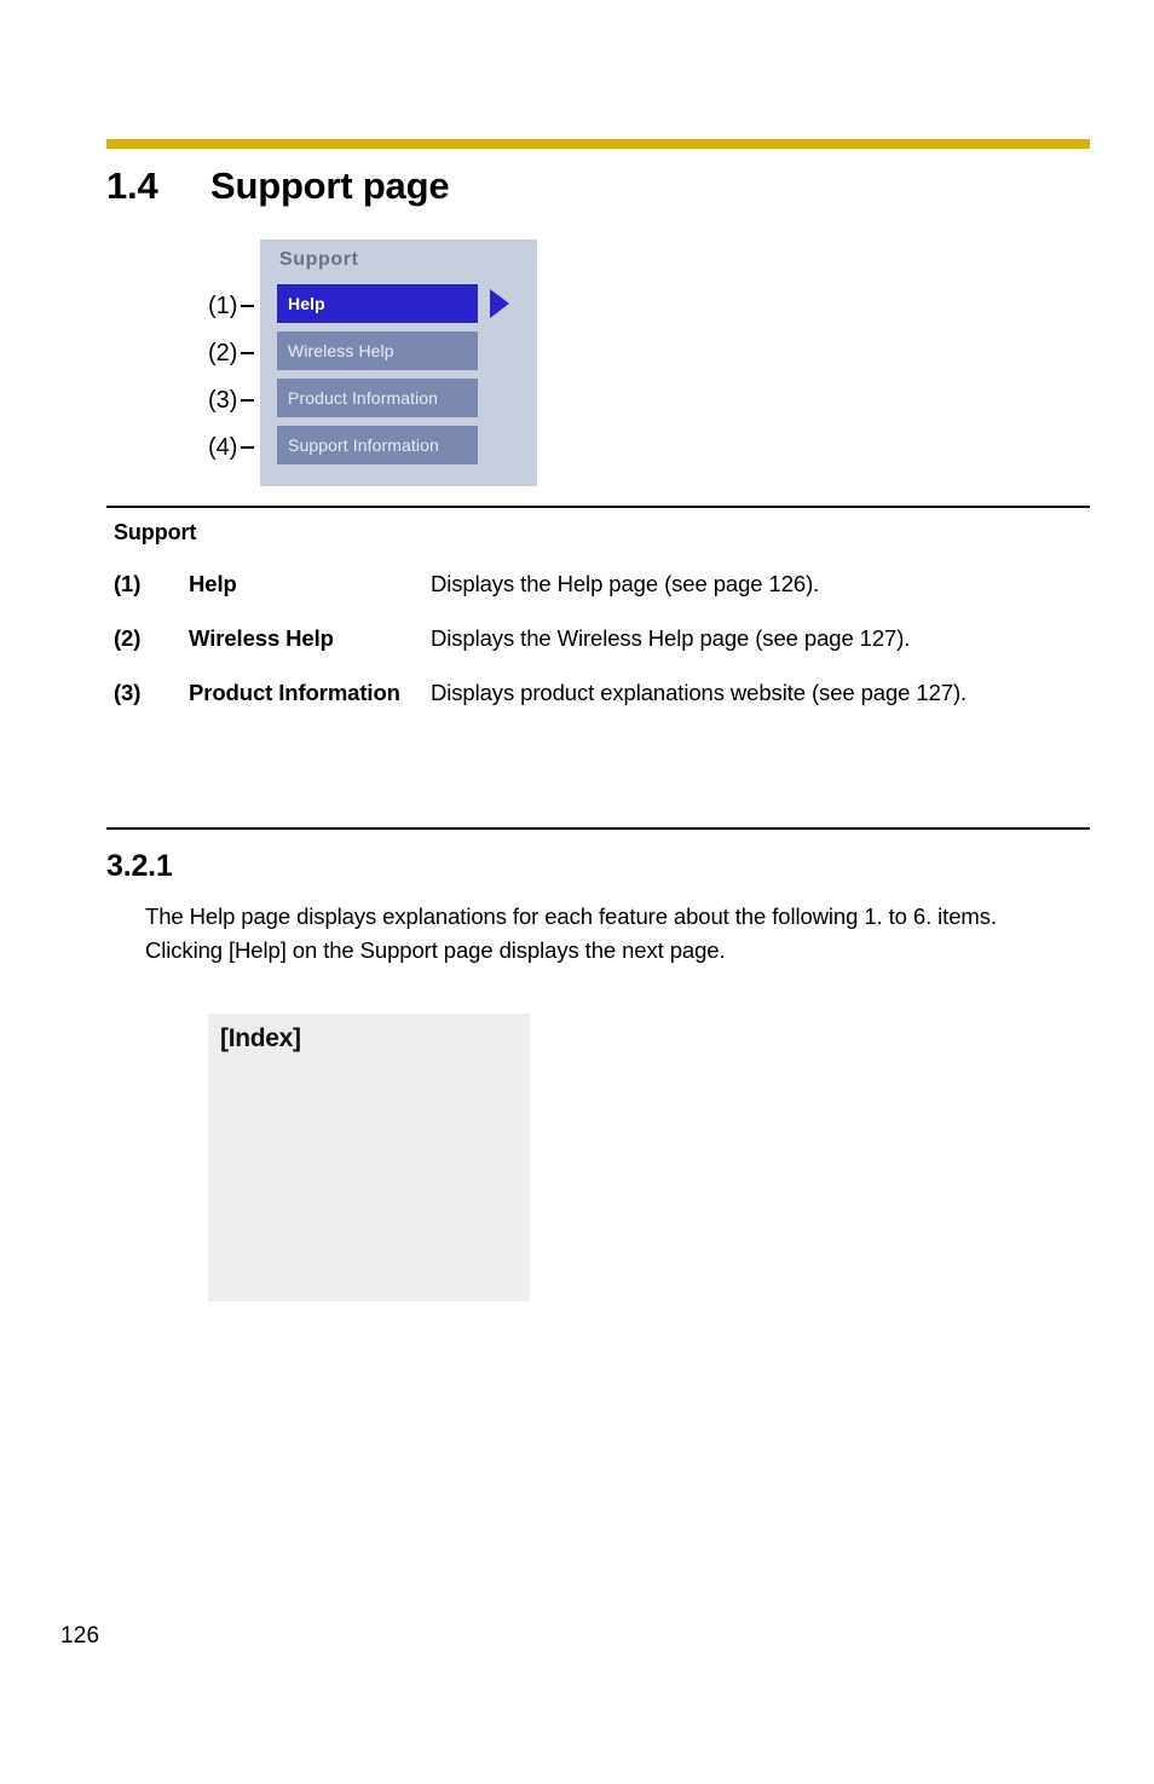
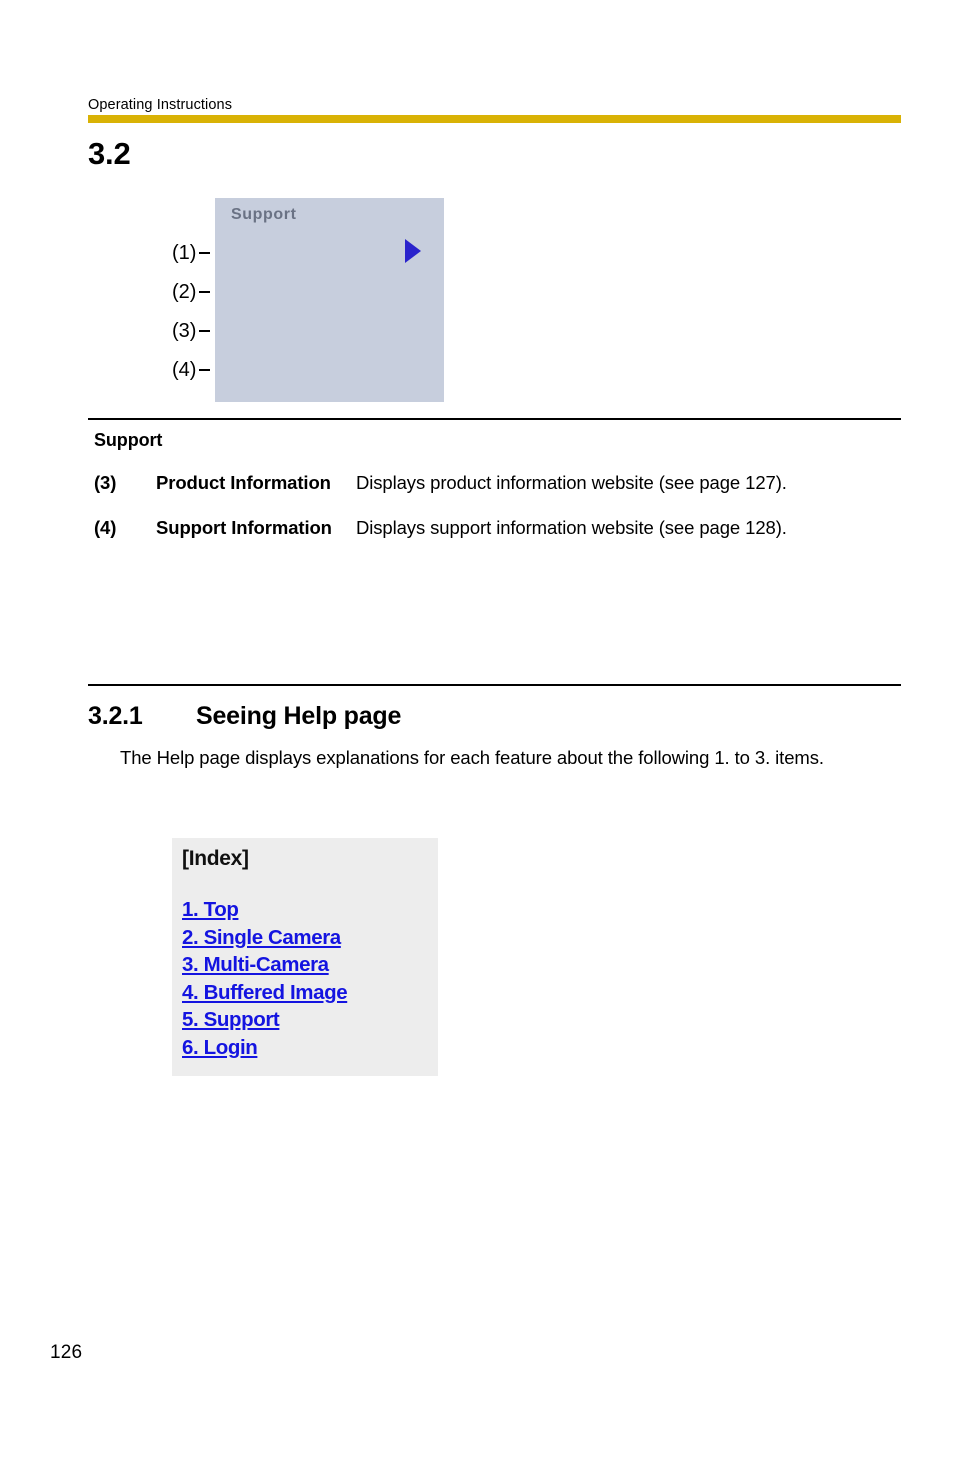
+ Operating Instructions
- 1.4
+ 3.2
- Support page
  (1)
  (2)
  (3)
  (4)
  Support
- Help
- Wireless Help
- Product Information
- Support Information
  Support
- (1)	Help	Displays the Help page (see page 126).
- (2)	Wireless Help	Displays the Wireless Help page (see page 127).
- (3)	Product Information	Displays product explanations website (see page 127).
+ (3)	Product Information	Displays product information website (see page 127).
+ (4)	Support Information	Displays support information website (see page 128).
  3.2.1
+ Seeing Help page
- The Help page displays explanations for each feature about the following 1. to 6. items.
+ The Help page displays explanations for each feature about the following 1. to 3. items.
- Clicking [Help] on the Support page displays the next page.
  [Index]
+ 1. Top
+ 2. Single Camera
+ 3. Multi-Camera
+ 4. Buffered Image
+ 5. Support
+ 6. Login
  126
